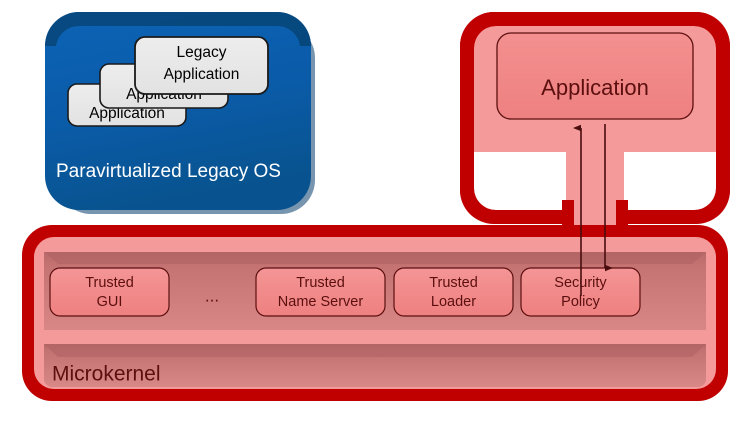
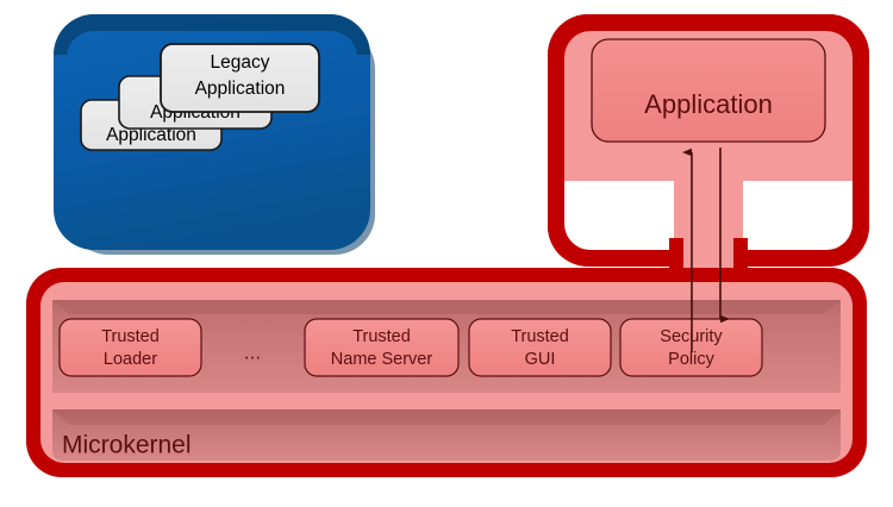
- Paravirtualized Legacy OS
  Application
  Legacy
  Application
  Application
  Trusted
- GUI
+ Loader
  ...
  Trusted
  Name Server
  Trusted
- Loader
+ GUI
  Security
  Policy
  Microkernel
